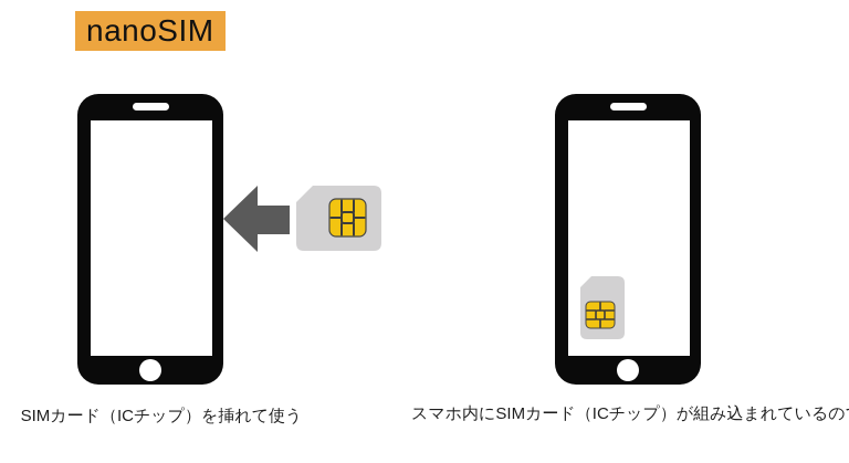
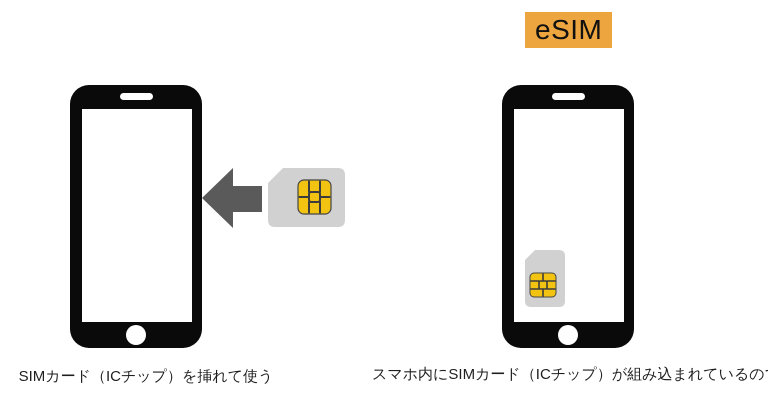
- nanoSIM
  SIMカード（ICチップ）を挿れて使う
+ eSIM
  スマホ内にSIMカード（ICチップ）が組み込まれているの
